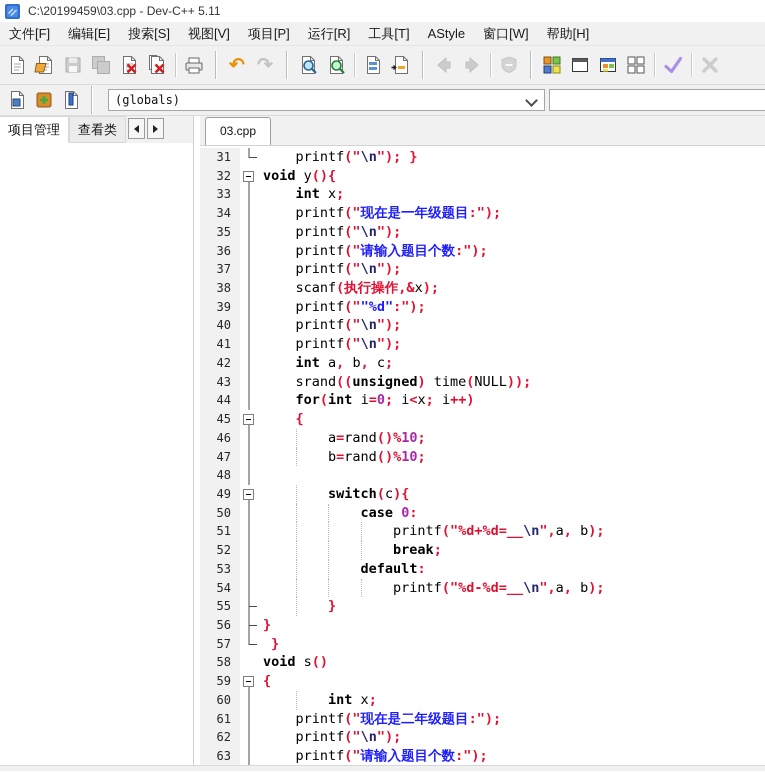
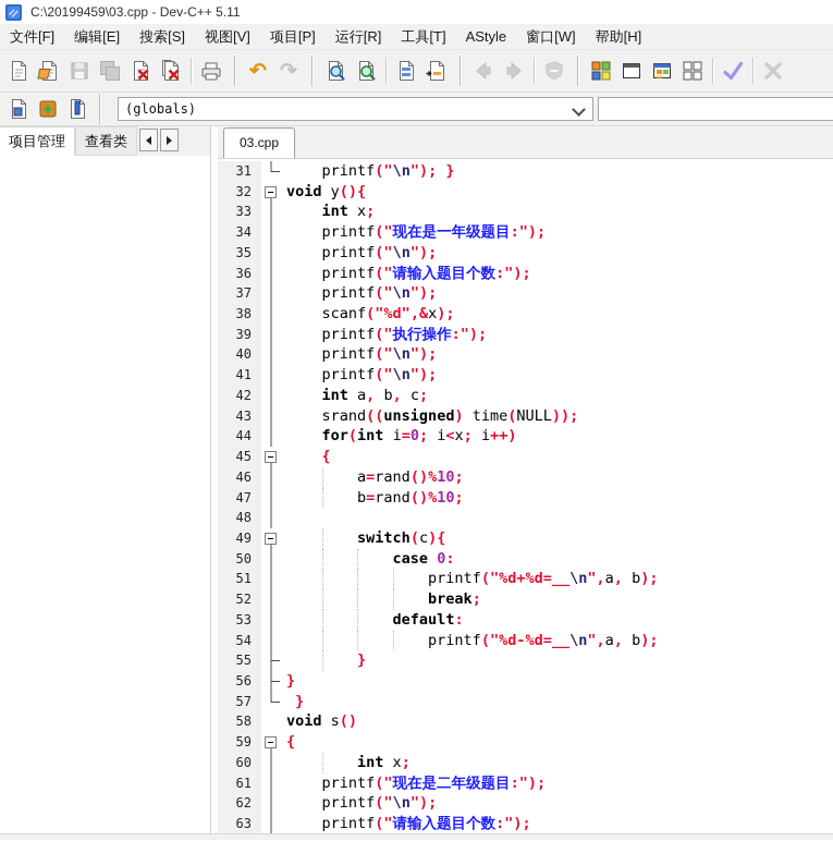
  C:\20199459\03.cpp - Dev-C++ 5.11
  文件[F]
  编辑[E]
  搜索[S]
  视图[V]
  项目[P]
  运行[R]
  工具[T]
  AStyle
  窗口[W]
  帮助[H]
  ↶
  ↷
  (globals)
  项目管理
  查看类
  03.cpp
  31
  printf("\n"); }
  32
  void y(){
  33
  int x;
  34
  printf("现在是一年级题目:");
  35
  printf("\n");
  36
  printf("请输入题目个数:");
  37
  printf("\n");
  38
- scanf(执行操作,&x);
+ scanf("%d",&x);
  39
- printf(""%d":");
+ printf("执行操作:");
  40
  printf("\n");
  41
  printf("\n");
  42
  int a, b, c;
  43
  srand((unsigned) time(NULL));
  44
  for(int i=0; i<x; i++)
  45
  {
  46
  a=rand()%10;
  47
  b=rand()%10;
  48
  49
  switch(c){
  50
  case 0:
  51
  printf("%d+%d=__\n",a, b);
  52
  break;
  53
  default:
  54
  printf("%d-%d=__\n",a, b);
  55
  }
  56
  }
  57
  }
  58
  void s()
  59
  {
  60
  int x;
  61
  printf("现在是二年级题目:");
  62
  printf("\n");
  63
  printf("请输入题目个数:");
